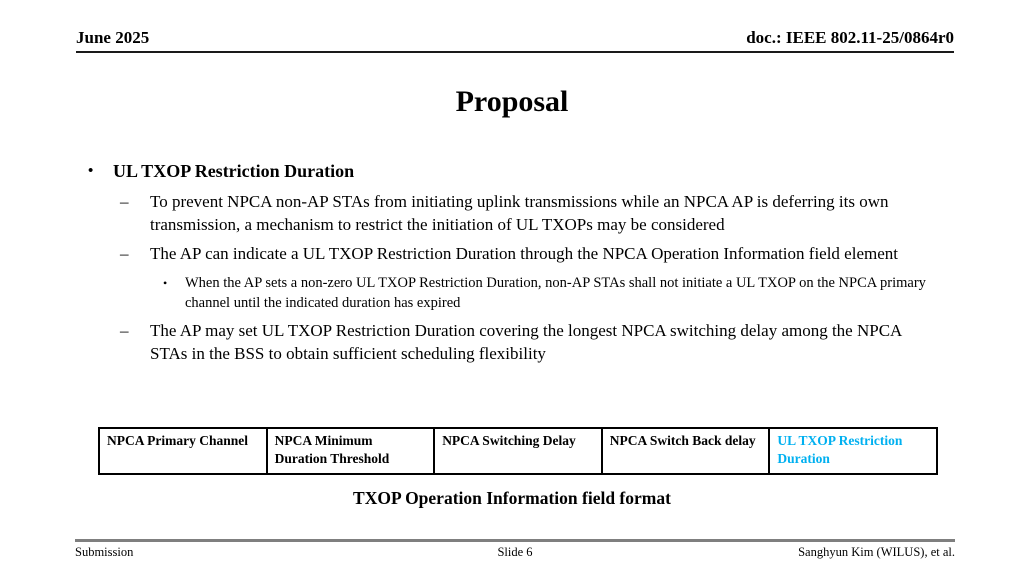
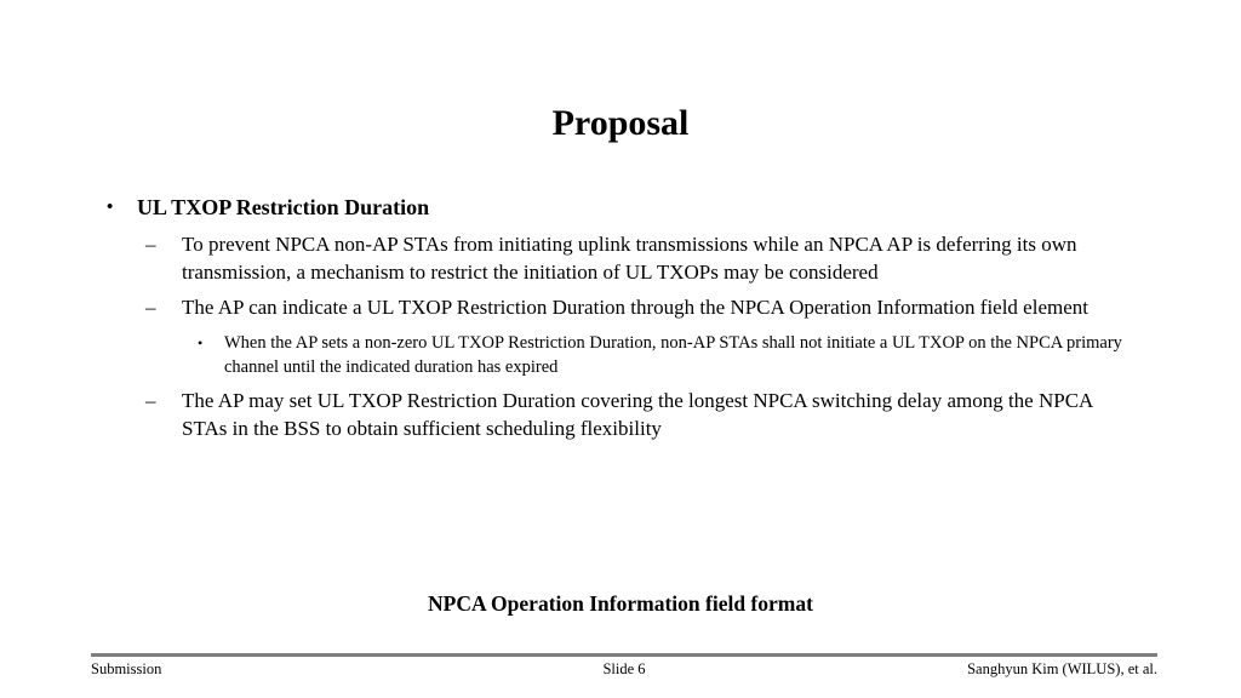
- June 2025
- doc.: IEEE 802.11-25/0864r0
  Proposal
  •
  UL TXOP Restriction Duration
  –
  To prevent NPCA non-AP STAs from initiating uplink transmissions while an NPCA AP is deferring its own transmission, a mechanism to restrict the initiation of UL TXOPs may be considered
  –
  The AP can indicate a UL TXOP Restriction Duration through the NPCA Operation Information field element
  •
  When the AP sets a non-zero UL TXOP Restriction Duration, non-AP STAs shall not initiate a UL TXOP on the NPCA primary channel until the indicated duration has expired
  –
  The AP may set UL TXOP Restriction Duration covering the longest NPCA switching delay among the NPCA STAs in the BSS to obtain sufficient scheduling flexibility
- NPCA Primary Channel	NPCA Minimum Duration Threshold	NPCA Switching Delay	NPCA Switch Back delay	UL TXOP Restriction Duration
- TXOP Operation Information field format
+ NPCA Operation Information field format
  Submission
  Slide 6
  Sanghyun Kim (WILUS), et al.
